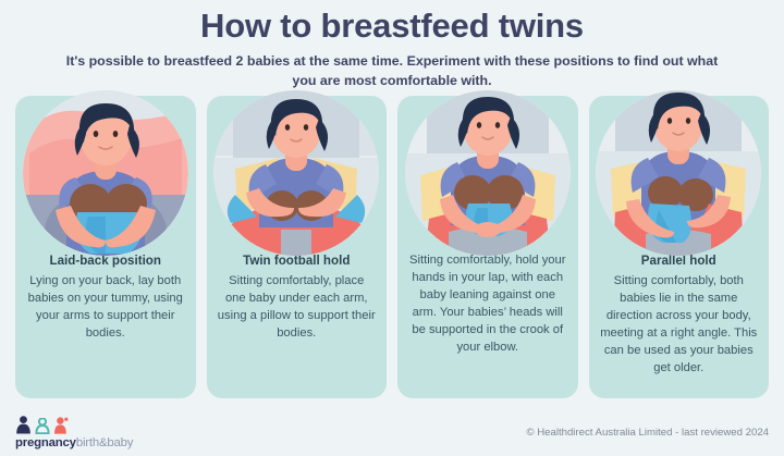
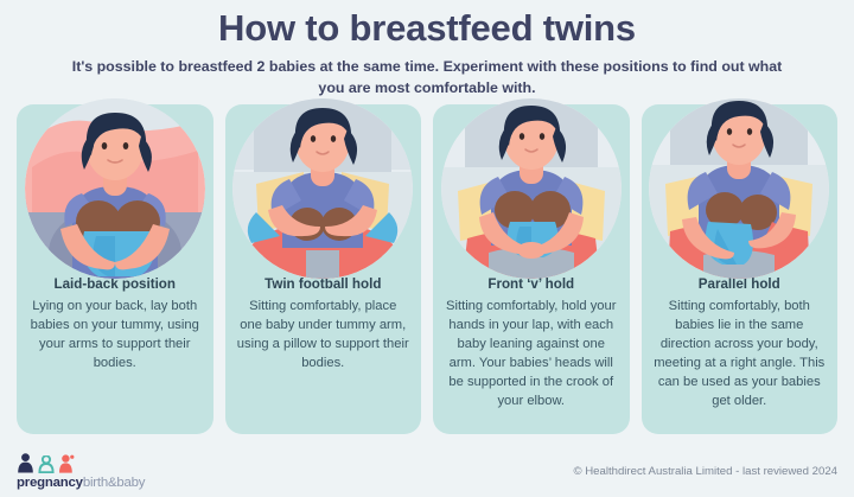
  How to breastfeed twins
  It's possible to breastfeed 2 babies at the same time. Experiment with these positions to find out what you are most comfortable with.
  Laid-back position
  Lying on your back, lay both babies on your tummy, using your arms to support their bodies.
  Twin football hold
- Sitting comfortably, place one baby under each arm, using a pillow to support their bodies.
+ Sitting comfortably, place one baby under tummy arm, using a pillow to support their bodies.
+ Front ‘v’ hold
  Sitting comfortably, hold your hands in your lap, with each baby leaning against one arm. Your babies’ heads will be supported in the crook of your elbow.
  Parallel hold
  Sitting comfortably, both babies lie in the same direction across your body, meeting at a right angle. This can be used as your babies get older.
  pregnancybirth&baby
  © Healthdirect Australia Limited - last reviewed 2024
